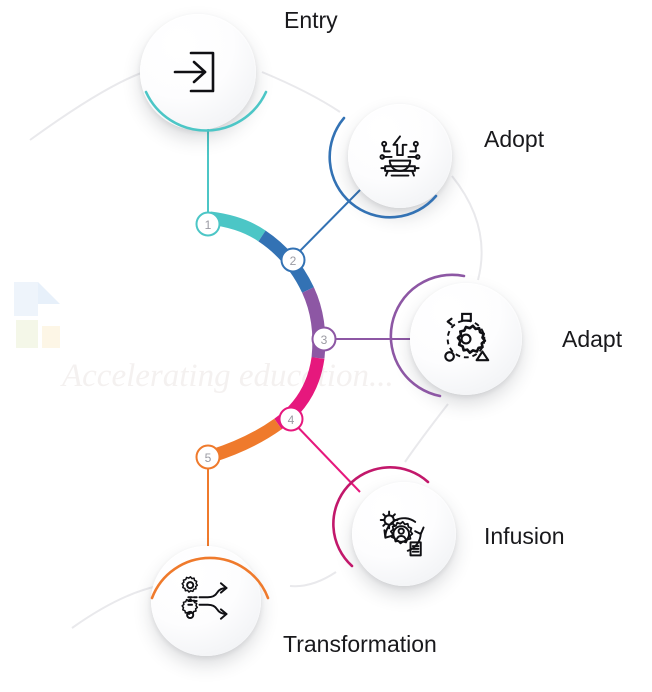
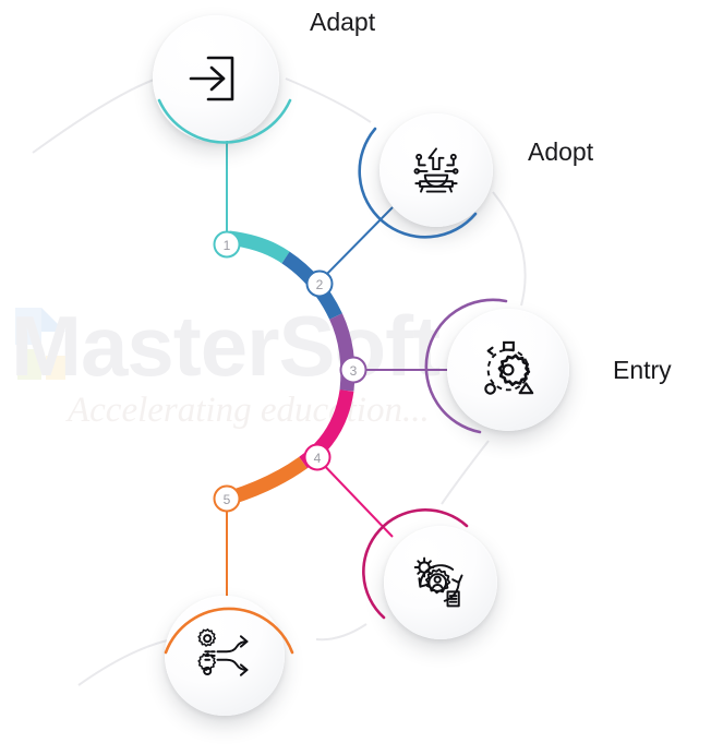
+ MasterSoft
  Accelerating eduction...
  1
  2
  3
  4
  5
- Entry
+ Adapt
  Adopt
- Adapt
+ Entry
- Infusion
- Transformation
